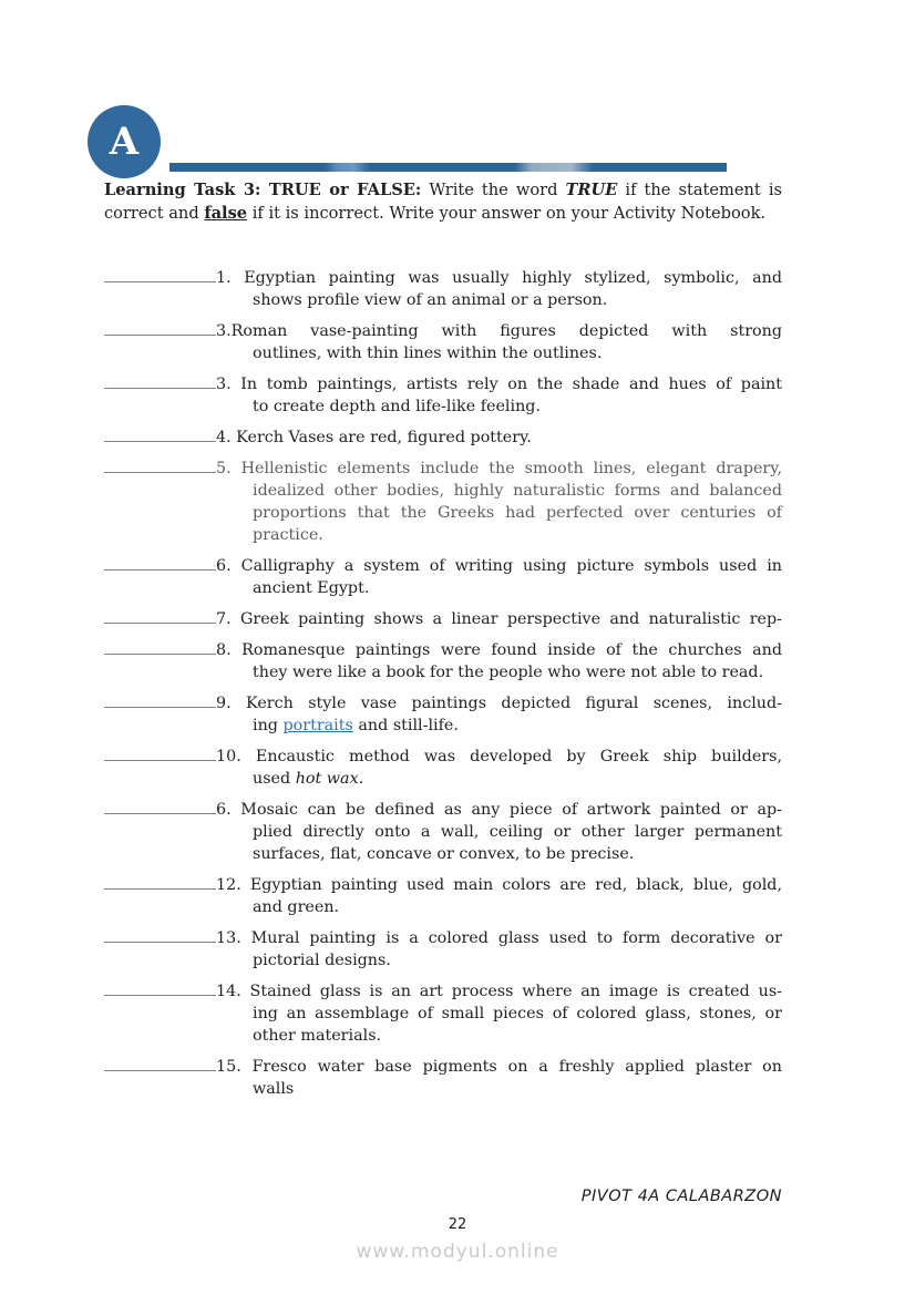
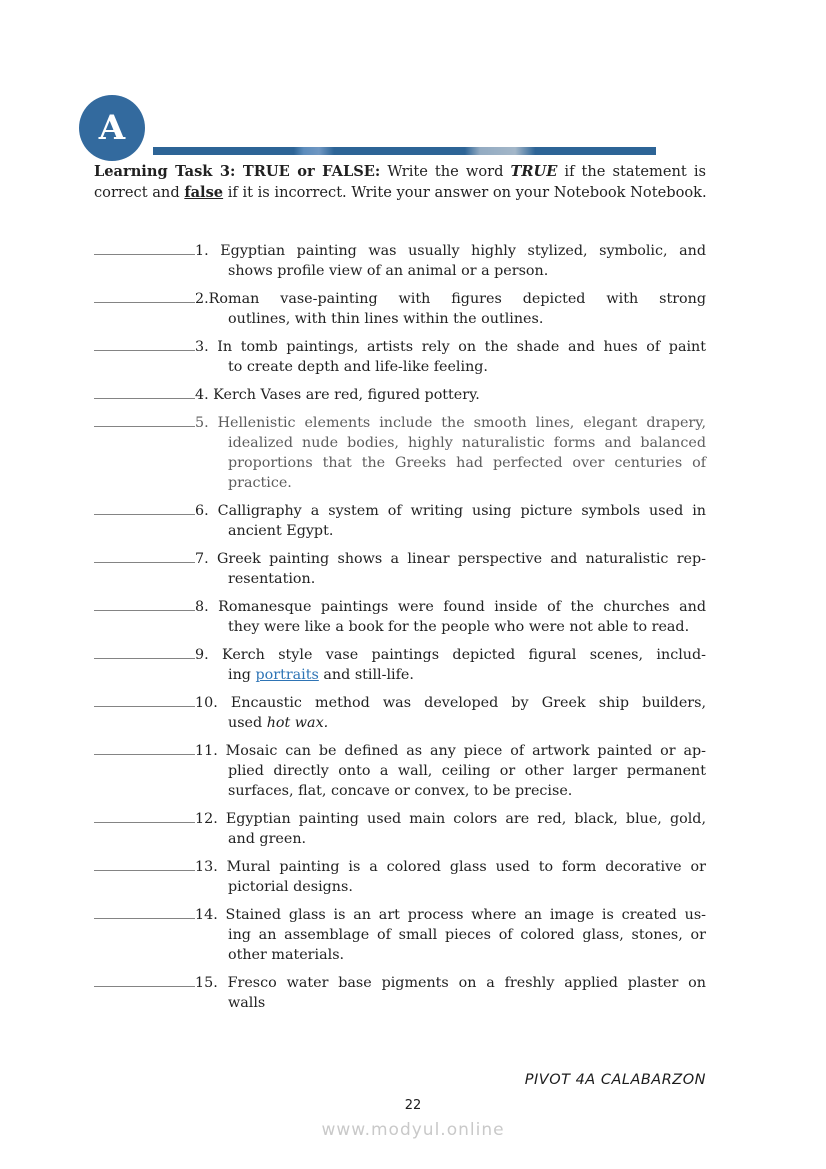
  A
  Learning Task 3: TRUE or FALSE: Write the word TRUE if the statement is
- correct and false if it is incorrect. Write your answer on your Activity Notebook.
+ correct and false if it is incorrect. Write your answer on your Notebook Notebook.
  1. Egyptian painting was usually highly stylized, symbolic, and
  shows profile view of an animal or a person.
- 3.Roman vase-painting with figures depicted with strong
+ 2.Roman vase-painting with figures depicted with strong
  outlines, with thin lines within the outlines.
  3. In tomb paintings, artists rely on the shade and hues of paint
  to create depth and life-like feeling.
  4. Kerch Vases are red, figured pottery.
  5. Hellenistic elements include the smooth lines, elegant drapery,
- idealized other bodies, highly naturalistic forms and balanced
+ idealized nude bodies, highly naturalistic forms and balanced
  proportions that the Greeks had perfected over centuries of
  practice.
  6. Calligraphy a system of writing using picture symbols used in
  ancient Egypt.
  7. Greek painting shows a linear perspective and naturalistic rep-
+ resentation.
  8. Romanesque paintings were found inside of the churches and
  they were like a book for the people who were not able to read.
  9. Kerch style vase paintings depicted figural scenes, includ-
  ing portraits and still-life.
  10. Encaustic method was developed by Greek ship builders,
  used hot wax.
- 6. Mosaic can be defined as any piece of artwork painted or ap-
+ 11. Mosaic can be defined as any piece of artwork painted or ap-
  plied directly onto a wall, ceiling or other larger permanent
  surfaces, flat, concave or convex, to be precise.
  12. Egyptian painting used main colors are red, black, blue, gold,
  and green.
  13. Mural painting is a colored glass used to form decorative or
  pictorial designs.
  14. Stained glass is an art process where an image is created us-
  ing an assemblage of small pieces of colored glass, stones, or
  other materials.
  15. Fresco water base pigments on a freshly applied plaster on
  walls
  PIVOT 4A CALABARZON
  22
  www.modyul.online
